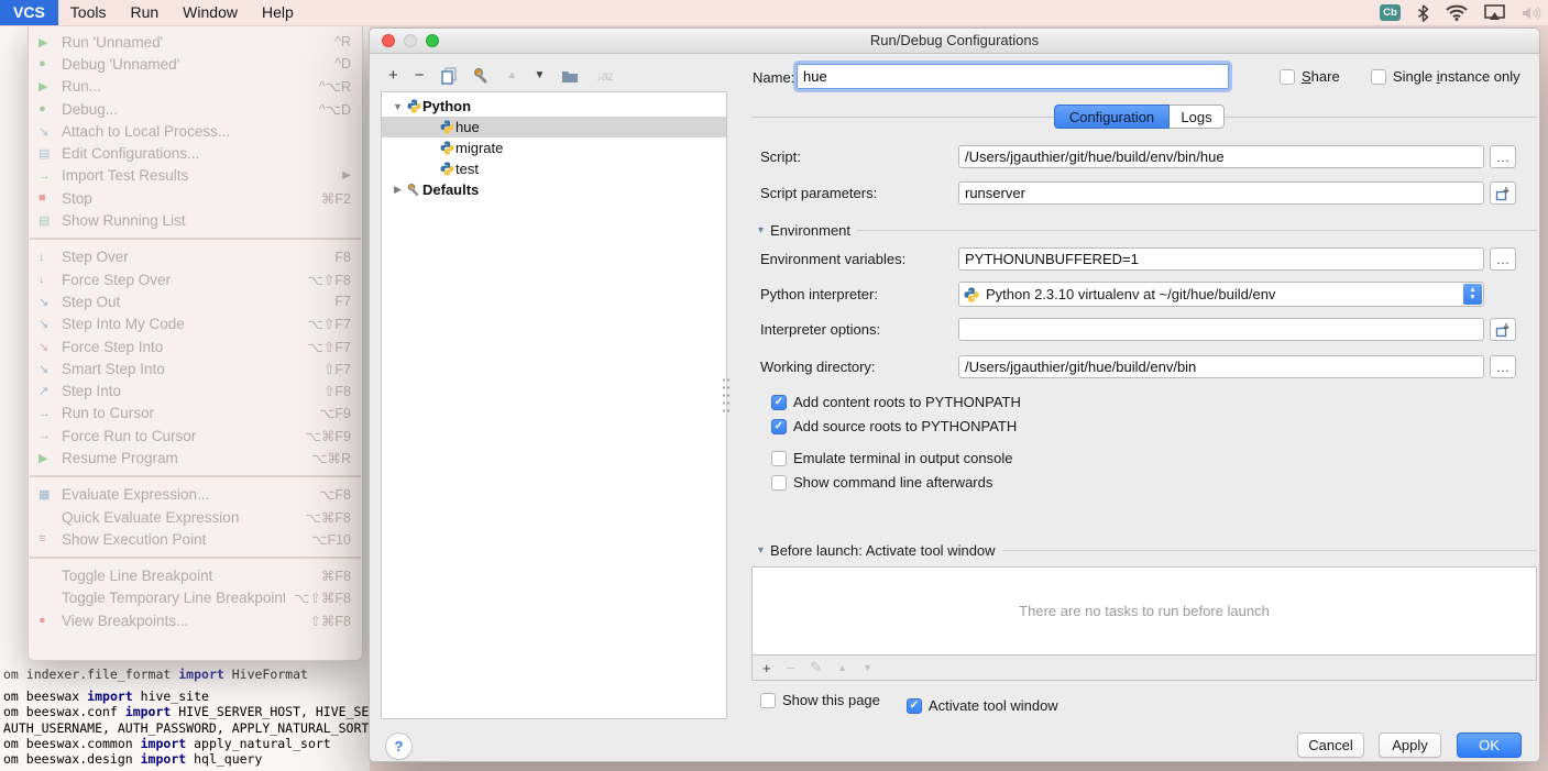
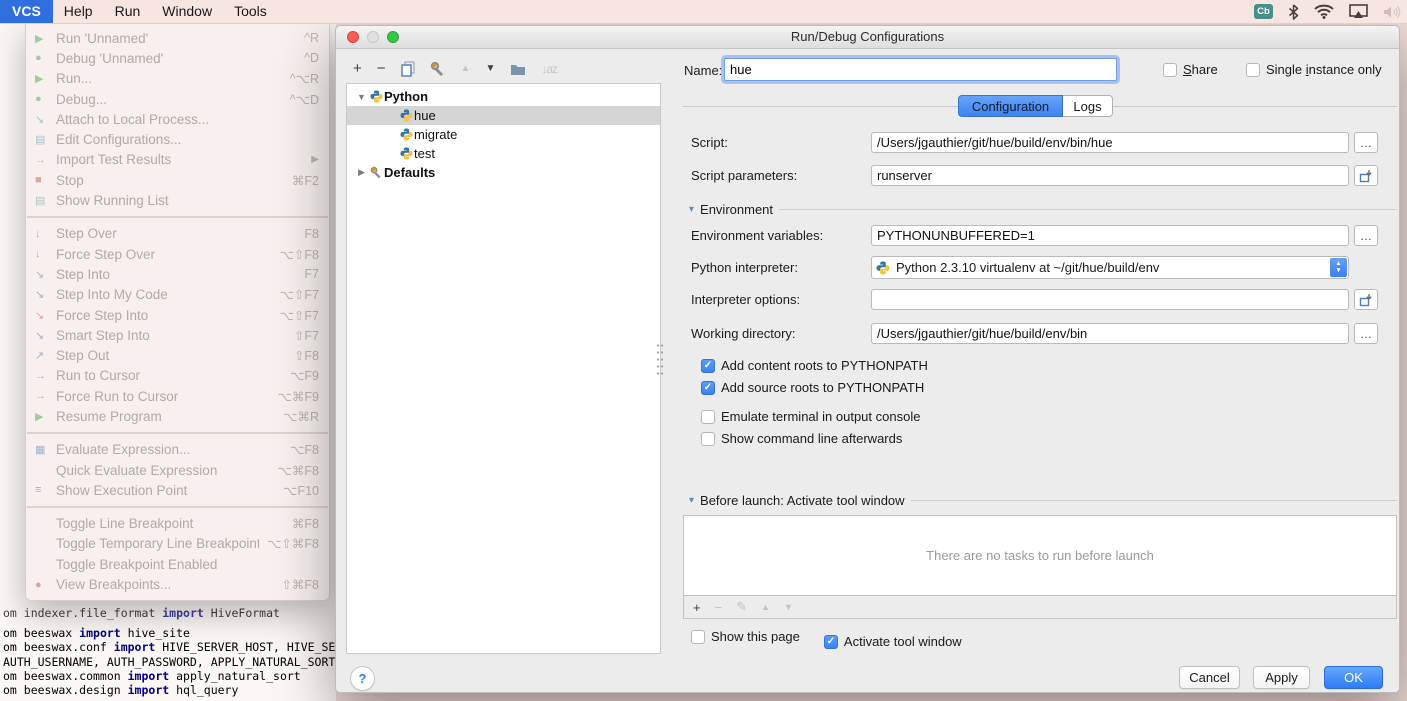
  VCS
- Tools
+ Help
  Run
  Window
- Help
+ Tools
  Cb
  om indexer.file_format import HiveFormat
  om beeswax import hive_site
  om beeswax.conf import HIVE_SERVER_HOST, HIVE_SE
  AUTH_USERNAME, AUTH_PASSWORD, APPLY_NATURAL_SORT
  om beeswax.common import apply_natural_sort
  om beeswax.design import hql_query
  ▶
  Run 'Unnamed'
  ^R
  ●
  Debug 'Unnamed'
  ^D
  ▶
  Run...
  ^⌥R
  ●
  Debug...
  ^⌥D
  ↘
  Attach to Local Process...
  ▤
  Edit Configurations...
  →
  Import Test Results
  ▶
  ■
  Stop
  ⌘F2
  ▤
  Show Running List
  ↓
  Step Over
  F8
  ↓
  Force Step Over
  ⌥⇧F8
  ↘
- Step Out
+ Step Into
  F7
  ↘
  Step Into My Code
  ⌥⇧F7
  ↘
  Force Step Into
  ⌥⇧F7
  ↘
  Smart Step Into
  ⇧F7
  ↗
- Step Into
+ Step Out
  ⇧F8
  →
  Run to Cursor
  ⌥F9
  →
  Force Run to Cursor
  ⌥⌘F9
  ▶
  Resume Program
  ⌥⌘R
  ▦
  Evaluate Expression...
  ⌥F8
  Quick Evaluate Expression
  ⌥⌘F8
  ≡
  Show Execution Point
  ⌥F10
  Toggle Line Breakpoint
  ⌘F8
  Toggle Temporary Line Breakpoint
  ⌥⇧⌘F8
+ Toggle Breakpoint Enabled
  ●
  View Breakpoints...
  ⇧⌘F8
  Run/Debug Configurations
  +
  −
  ▲
  ▼
  ↓az
  ▼
  Python
  hue
  migrate
  test
  ▶
  Defaults
  Name:
  hue
  Share
  Single instance only
  Configuration
  Logs
  Script:
  /Users/jgauthier/git/hue/build/env/bin/hue
  …
  Script parameters:
  runserver
  ▾
  Environment
  Environment variables:
  PYTHONUNBUFFERED=1
  …
  Python interpreter:
  Python 2.3.10 virtualenv at ~/git/hue/build/env
  Interpreter options:
  Working directory:
  /Users/jgauthier/git/hue/build/env/bin
  …
  ✓
  Add content roots to PYTHONPATH
  ✓
  Add source roots to PYTHONPATH
  Emulate terminal in output console
  Show command line afterwards
  ▾
  Before launch: Activate tool window
  There are no tasks to run before launch
  +
  −
  ✎
  ▲
  ▼
  Show this page
  ✓
  Activate tool window
  ?
  Cancel
  Apply
  OK
